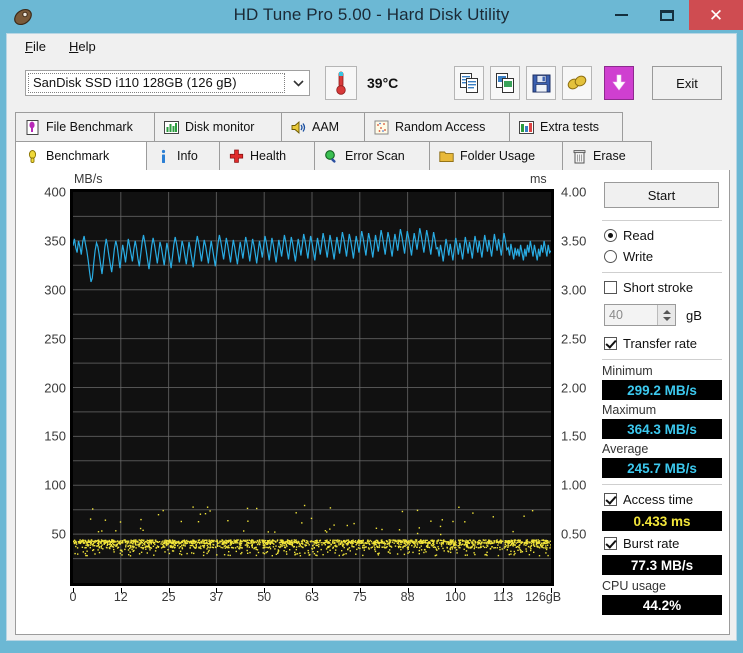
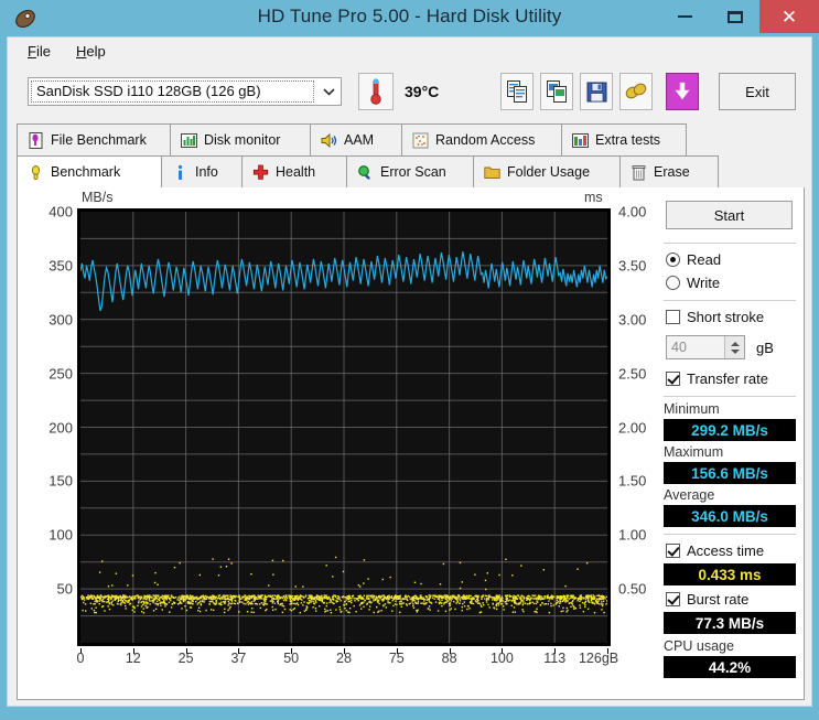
  HD Tune Pro 5.00 - Hard Disk Utility
  ✕
  File
  Help
  SanDisk SSD i110 128GB (126 gB)
  39°C
  Exit
  File Benchmark
  Disk monitor
  AAM
  Random Access
  Extra tests
  Benchmark
  Info
  Health
  Error Scan
  Folder Usage
  Erase
  MB/s
  ms
  400
  350
  300
  250
  200
  150
  100
  50
  4.00
  3.50
  3.00
  2.50
  2.00
  1.50
  1.00
  0.50
  0
  12
  25
  37
  50
- 63
+ 28
  75
  88
  100
  113
  126gB
  Start
  Read
  Write
  Short stroke
  40
  gB
  Transfer rate
  Minimum
  299.2 MB/s
  Maximum
- 364.3 MB/s
+ 156.6 MB/s
  Average
- 245.7 MB/s
+ 346.0 MB/s
  Access time
  0.433 ms
  Burst rate
  77.3 MB/s
  CPU usage
  44.2%
